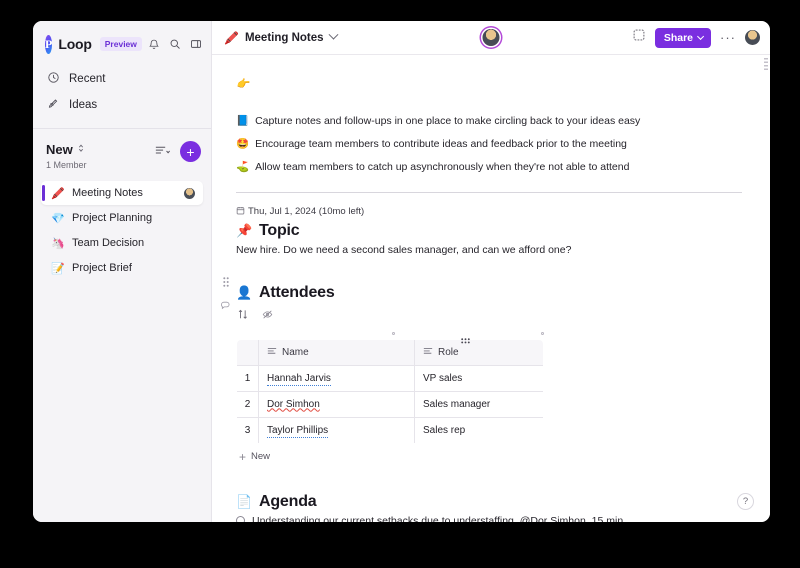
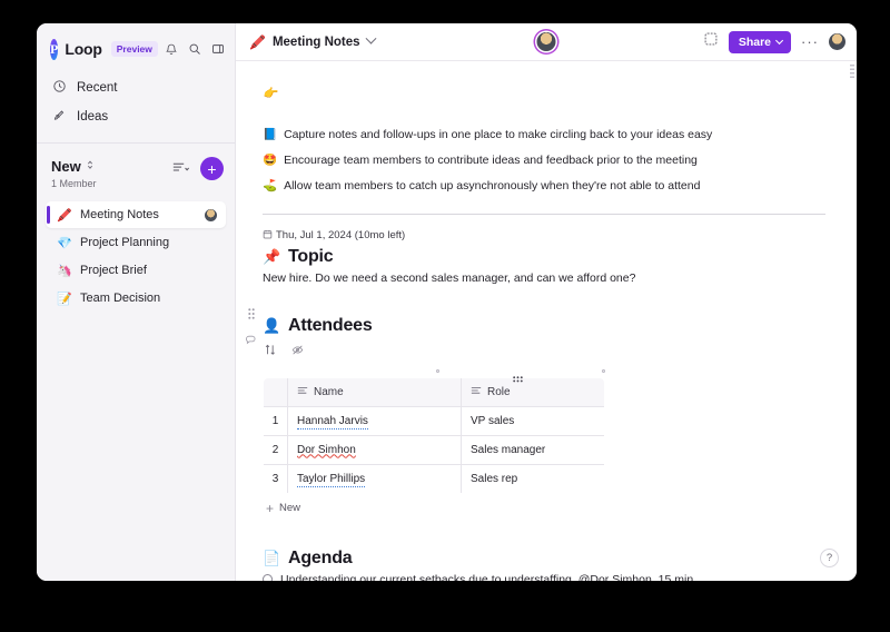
  P
  Loop
  Preview
  Recent
  Ideas
  New
  1 Member
  +
  🖍️
  Meeting Notes
  💎
  Project Planning
  🦄
- Team Decision
+ Project Brief
  📝
- Project Brief
+ Team Decision
  🖍️
  Meeting Notes
  Share
  ···
  👉
  📘
  Capture notes and follow-ups in one place to make circling back to your ideas easy
  🤩
  Encourage team members to contribute ideas and feedback prior to the meeting
  ⛳
  Allow team members to catch up asynchronously when they're not able to attend
  Thu, Jul 1, 2024 (10mo left)
  📌
  Topic
  New hire. Do we need a second sales manager, and can we afford one?
  👤
  Attendees
  	Name	Role
  1	Hannah Jarvis	VP sales
  2	Dor Simhon	Sales manager
  3	Taylor Phillips	Sales rep
  +
  New
  📄
  Agenda
  Understanding our current setbacks due to understaffing, @Dor Simhon, 15 min
  ?
